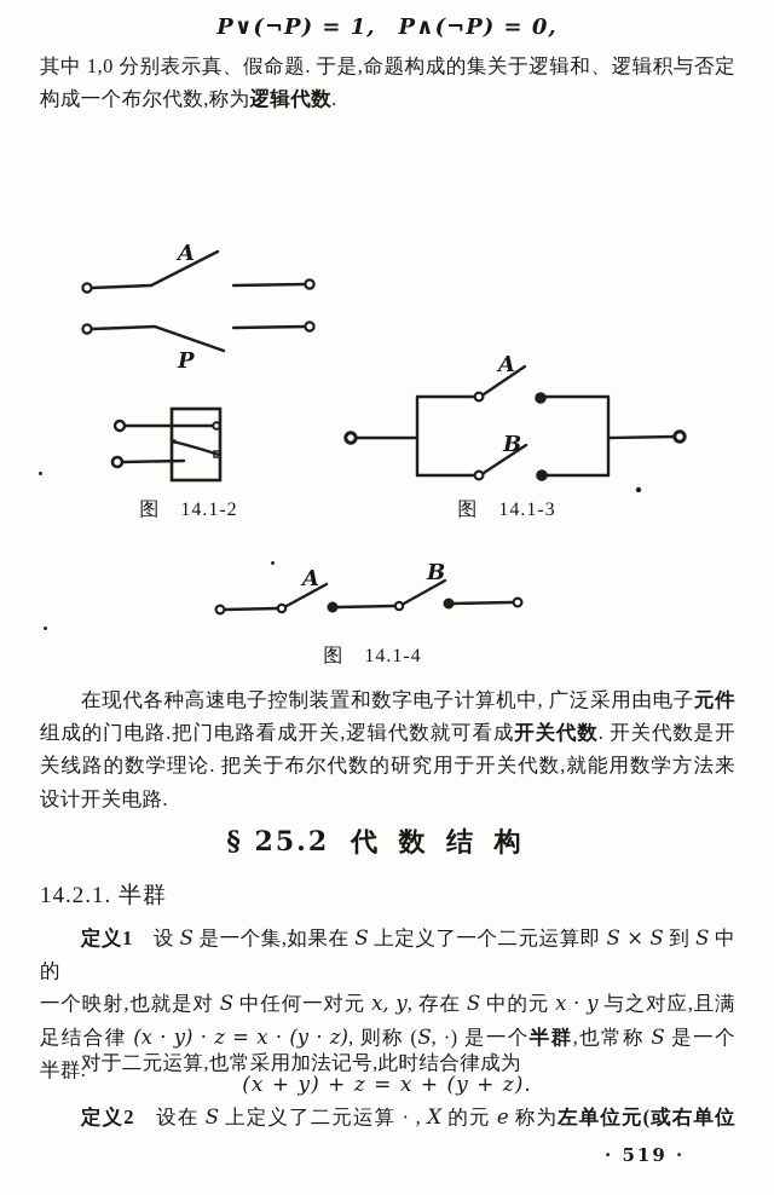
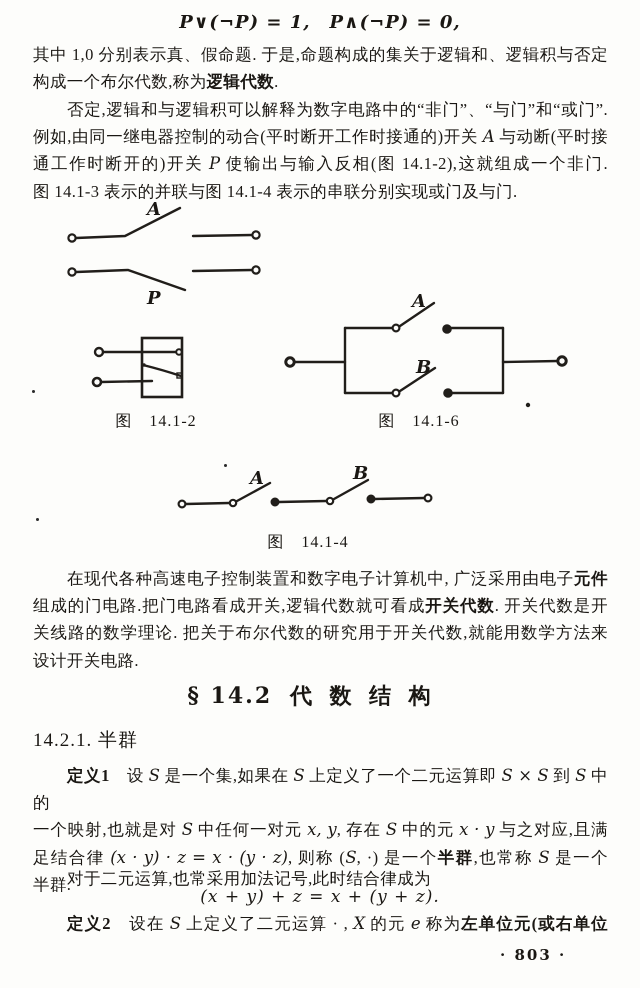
  P∨(¬P) = 1, P∧(¬P) = 0,
  其中 1,0 分别表示真、假命题. 于是,命题构成的集关于逻辑和、逻辑积与否定
  构成一个布尔代数,称为逻辑代数.
+ 否定,逻辑和与逻辑积可以解释为数字电路中的“非门”、“与门”和“或门”.
+ 例如,由同一继电器控制的动合(平时断开工作时接通的)开关 A 与动断(平时接
+ 通工作时断开的)开关 P 使输出与输入反相(图 14.1-2),这就组成一个非门.
+ 图 14.1-3 表示的并联与图 14.1-4 表示的串联分别实现或门及与门.
  A
  P
  A
  B
  图 14.1-2
- 图 14.1-3
+ 图 14.1-6
  A
  B
  图 14.1-4
  在现代各种高速电子控制装置和数字电子计算机中, 广泛采用由电子元件
  组成的门电路.把门电路看成开关,逻辑代数就可看成开关代数. 开关代数是开
  关线路的数学理论. 把关于布尔代数的研究用于开关代数,就能用数学方法来
  设计开关电路.
- § 25.2 代 数 结 构
+ § 14.2 代 数 结 构
  14.2.1. 半群
  定义1 设 S 是一个集,如果在 S 上定义了一个二元运算即 S × S 到 S 中的
  一个映射,也就是对 S 中任何一对元 x, y, 存在 S 中的元 x · y 与之对应,且满
  足结合律 (x · y) · z = x · (y · z), 则称 (S, ·) 是一个半群,也常称 S 是一个
  半群.
  对于二元运算,也常采用加法记号,此时结合律成为
  (x + y) + z = x + (y + z).
  定义2 设在 S 上定义了二元运算 · , X 的元 e 称为左单位元(或右单位
- · 519 ·
+ · 803 ·
